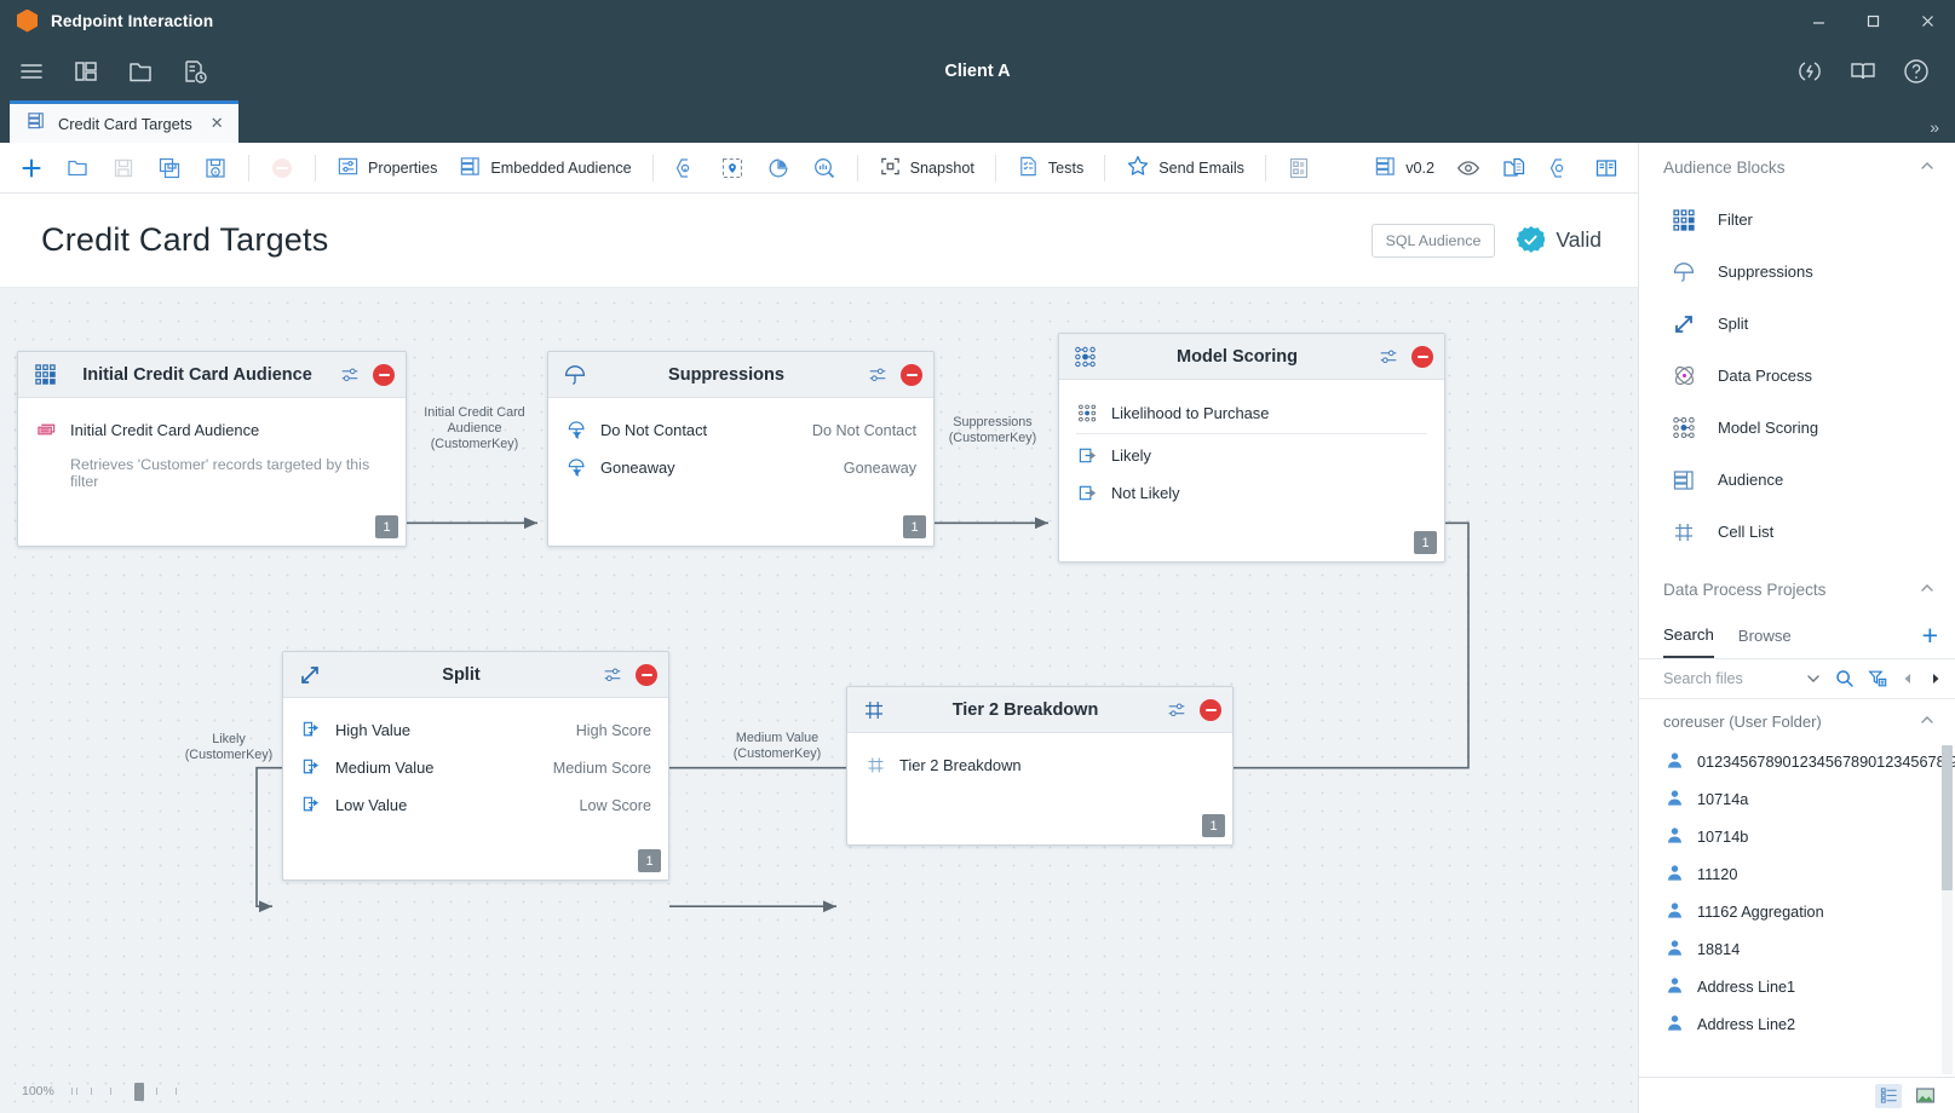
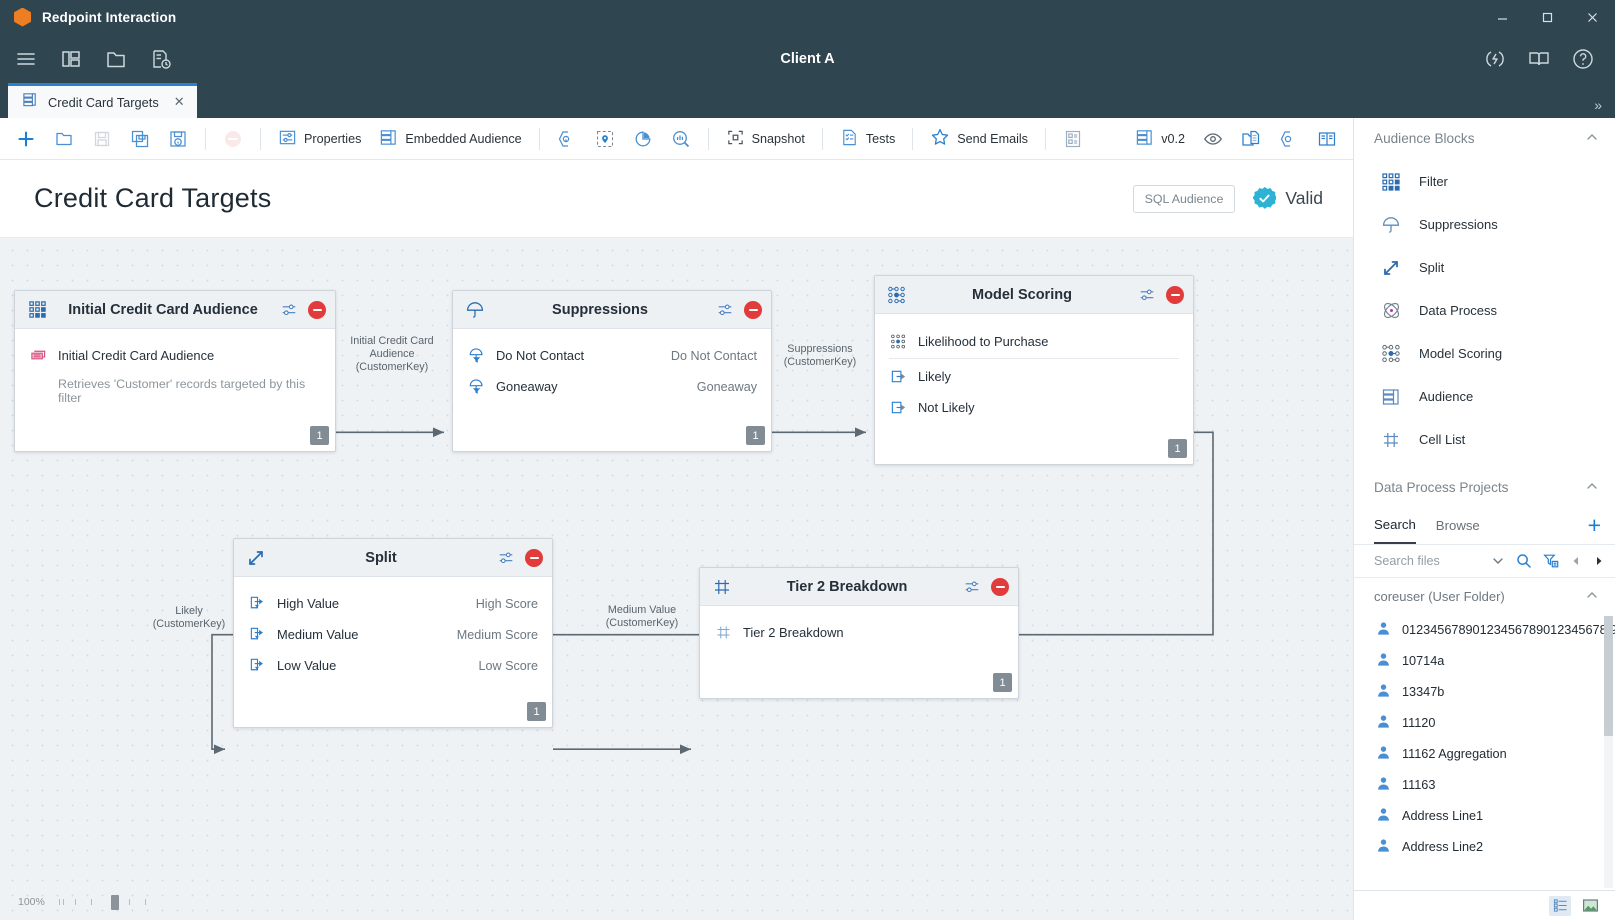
  Redpoint Interaction
  Client A
  Credit Card Targets
  ✕
  »
  Properties
  Embedded Audience
  Snapshot
  Tests
  Send Emails
  v0.2
  Credit Card Targets
  SQL Audience
  Valid
  Initial Credit Card Audience
  Initial Credit Card Audience
  Retrieves 'Customer' records targeted by this filter
  1
  Suppressions
  Do Not Contact
  Do Not Contact
  Goneaway
  Goneaway
  1
  Model Scoring
  Likelihood to Purchase
  Likely
  Not Likely
  1
  Split
  High Value
  High Score
  Medium Value
  Medium Score
  Low Value
  Low Score
  1
  Tier 2 Breakdown
  Tier 2 Breakdown
  1
  Initial Credit Card
  Audience
  (CustomerKey)
  Suppressions
  (CustomerKey)
  Likely
  (CustomerKey)
  Medium Value
  (CustomerKey)
  100%
  Audience Blocks
  Filter
  Suppressions
  Split
  Data Process
  Model Scoring
  Audience
  Cell List
  Data Process Projects
  Search
  Browse
  +
  Search files
  coreuser (User Folder)
  0123456789012345678901234567 9
  10714a
- 10714b
+ 13347b
  11120
  11162 Aggregation
- 18814
+ 11163
  Address Line1
  Address Line2
